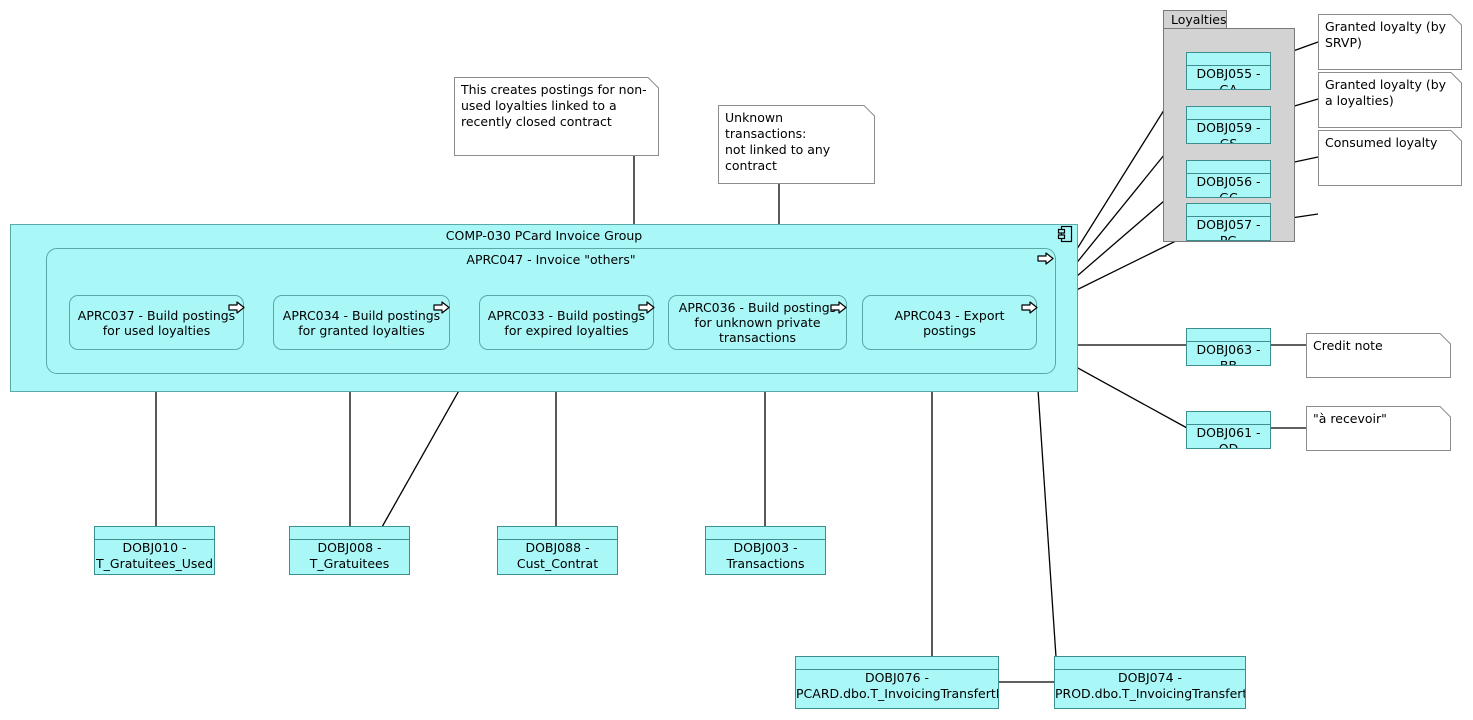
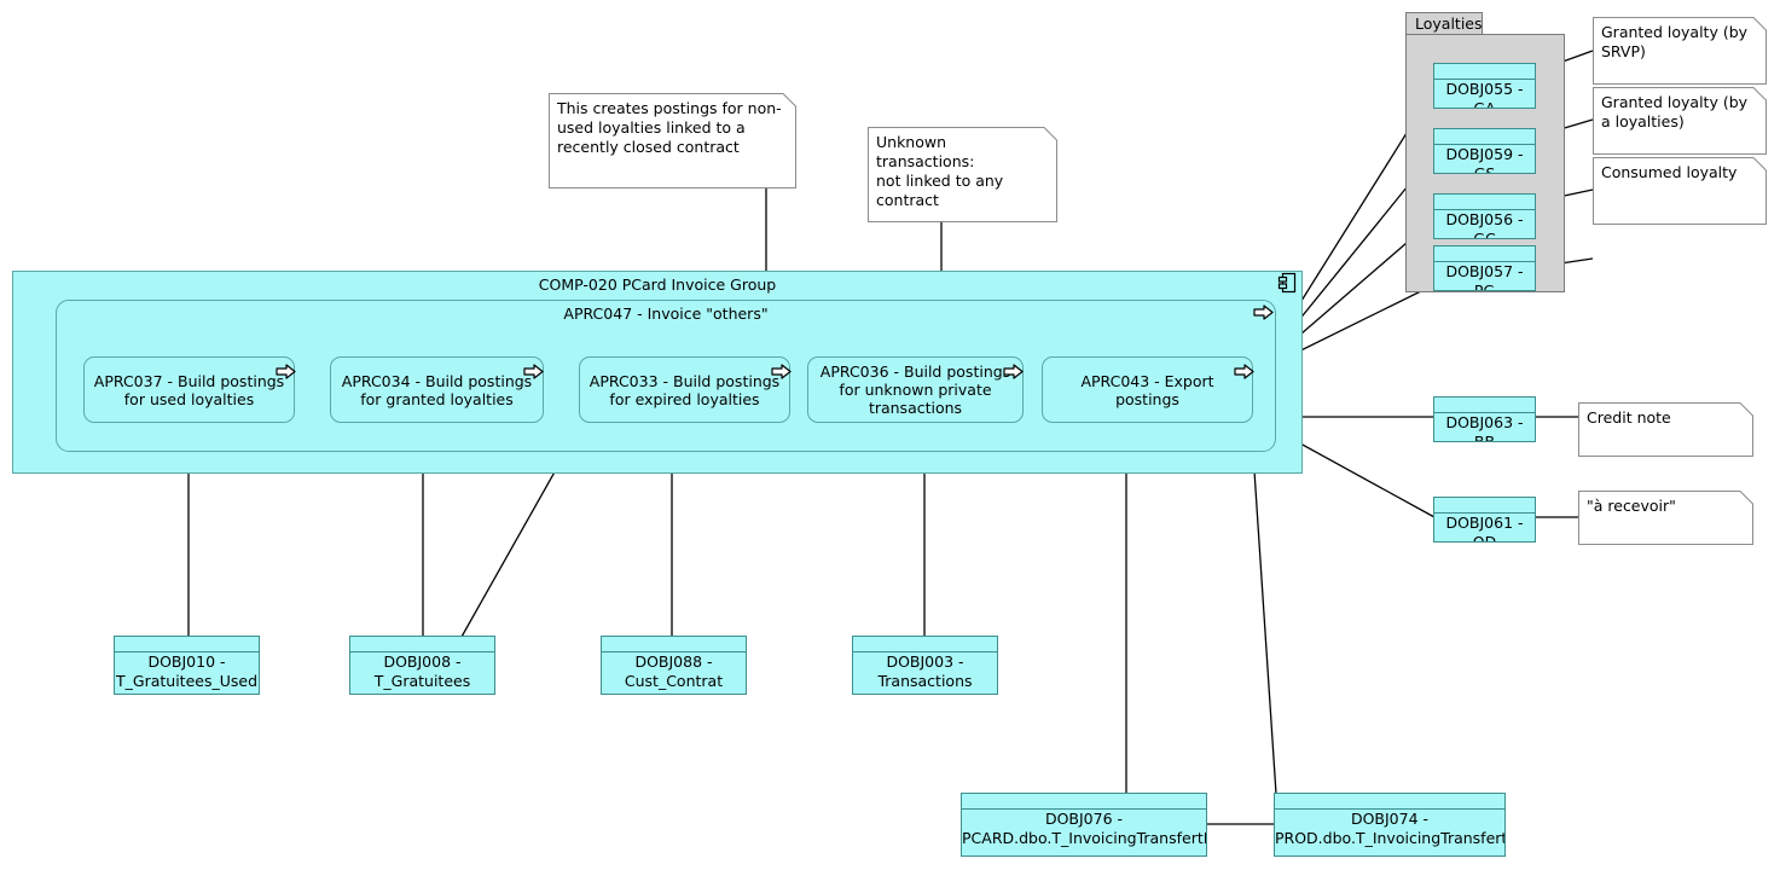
  Loyalties
  DOBJ055 -
  DOBJ059 -
  DOBJ056 -
  DOBJ057 -
  Granted loyalty (by SRVP)
  Granted loyalty (by a loyalties)
  Consumed loyalty
  This creates postings for non-used loyalties linked to a recently closed contract
  Unknown transactions:
  not linked to any contract
- COMP-030 PCard Invoice Group
+ COMP-020 PCard Invoice Group
  APRC047 - Invoice "others"
  APRC037 - Build postings for used loyalties
  APRC034 - Build postings for granted loyalties
  APRC033 - Build postings for expired loyalties
  APRC036 - Build posting for unknown private transactions
  APRC043 - Export postings
  DOBJ063 -
  Credit note
  DOBJ061 -
  "à recevoir"
  DOBJ010 - T_Gratuitees_Used
  DOBJ008 - T_Gratuitees
  DOBJ088 - Cust_Contrat
  DOBJ003 - Transactions
  DOBJ076 - PCARD.dbo.T_InvoicingTransfert
  DOBJ074 - PROD.dbo.T_InvoicingTransfert
